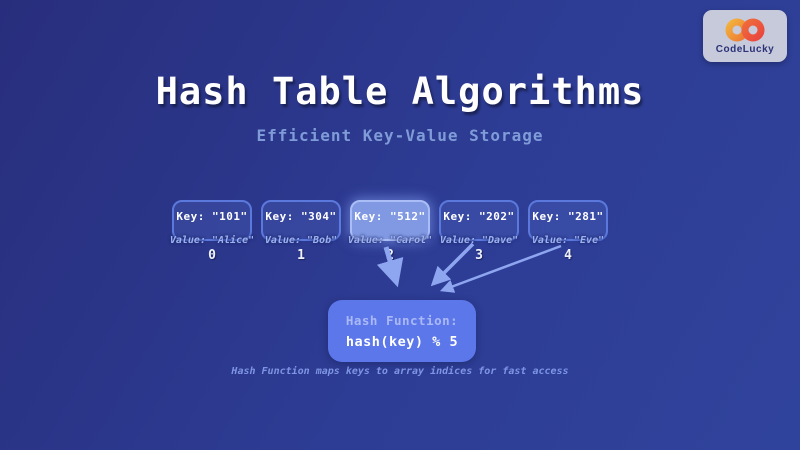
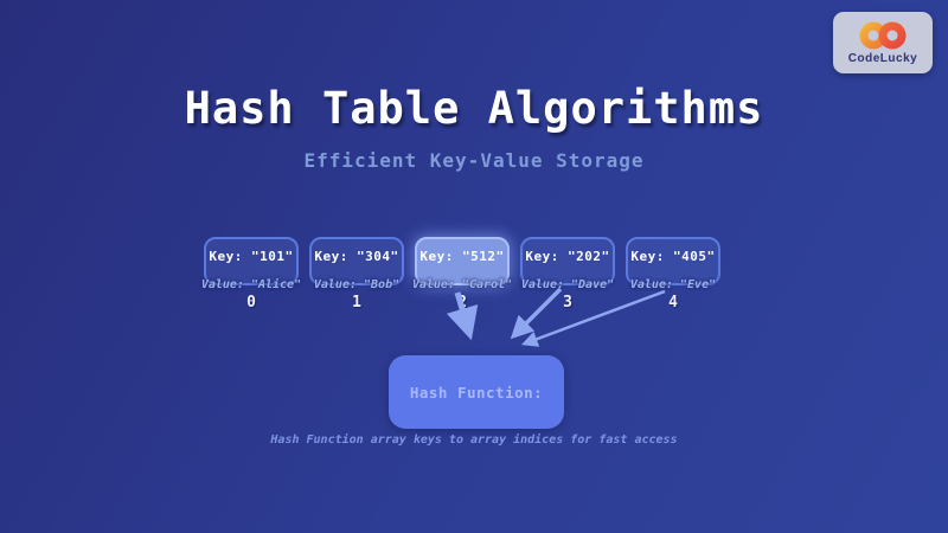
  CodeLucky
  Hash Table Algorithms
  Efficient Key-Value Storage
  Key: "101"
  Value: "Alice"
  0
  Key: "304"
  Value: "Bob"
  1
  Key: "512"
  Value: "Carol"
  Key: "202"
  Value: "Dave"
  3
- Key: "281"
+ Key: "405"
  Value: "Eve"
  4
  Hash Function:
- hash(key) % 5
- Hash Function maps keys to array indices for fast access
+ Hash Function array keys to array indices for fast access
